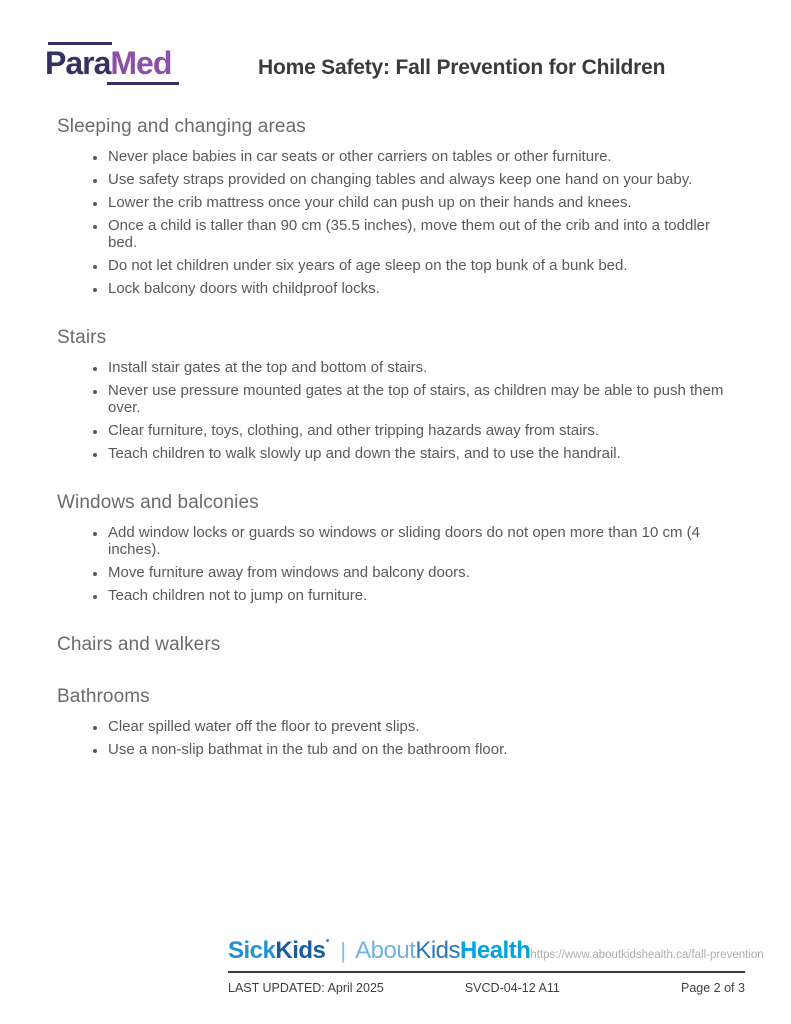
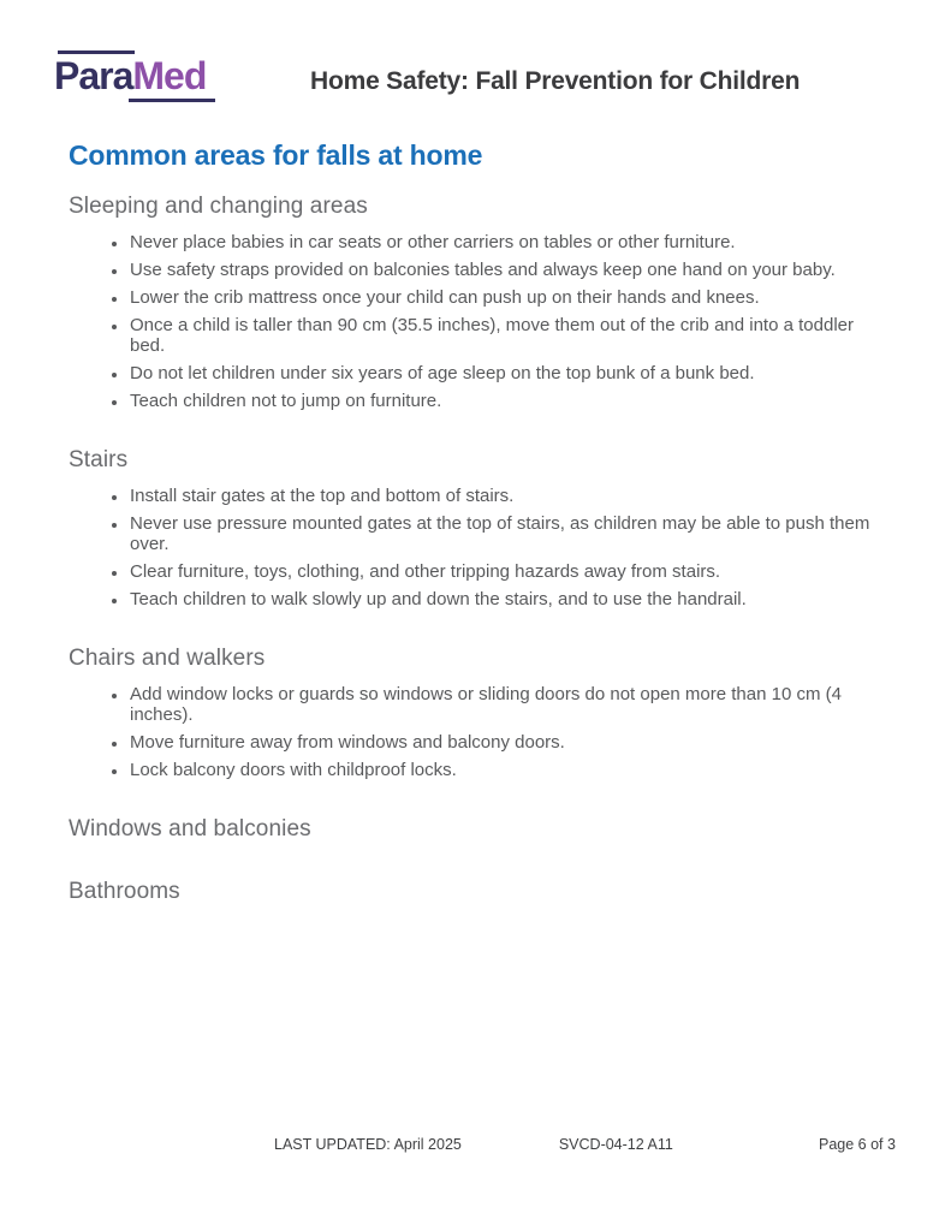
  ParaMed
  Home Safety: Fall Prevention for Children
+ Common areas for falls at home
  Sleeping and changing areas
  Never place babies in car seats or other carriers on tables or other furniture.
- Use safety straps provided on changing tables and always keep one hand on your baby.
+ Use safety straps provided on balconies tables and always keep one hand on your baby.
  Lower the crib mattress once your child can push up on their hands and knees.
  Once a child is taller than 90 cm (35.5 inches), move them out of the crib and into a toddler bed.
  Do not let children under six years of age sleep on the top bunk of a bunk bed.
- Lock balcony doors with childproof locks.
+ Teach children not to jump on furniture.
  Stairs
  Install stair gates at the top and bottom of stairs.
  Never use pressure mounted gates at the top of stairs, as children may be able to push them over.
  Clear furniture, toys, clothing, and other tripping hazards away from stairs.
  Teach children to walk slowly up and down the stairs, and to use the handrail.
- Windows and balconies
+ Chairs and walkers
  Add window locks or guards so windows or sliding doors do not open more than 10 cm (4 inches).
  Move furniture away from windows and balcony doors.
- Teach children not to jump on furniture.
+ Lock balcony doors with childproof locks.
- Chairs and walkers
+ Windows and balconies
  Bathrooms
- Clear spilled water off the floor to prevent slips.
- Use a non-slip bathmat in the tub and on the bathroom floor.
- SickKids | AboutKidsHealth
- https://www.aboutkidshealth.ca/fall-prevention
  LAST UPDATED: April 2025
  SVCD-04-12 A11
- Page 2 of 3
+ Page 6 of 3
